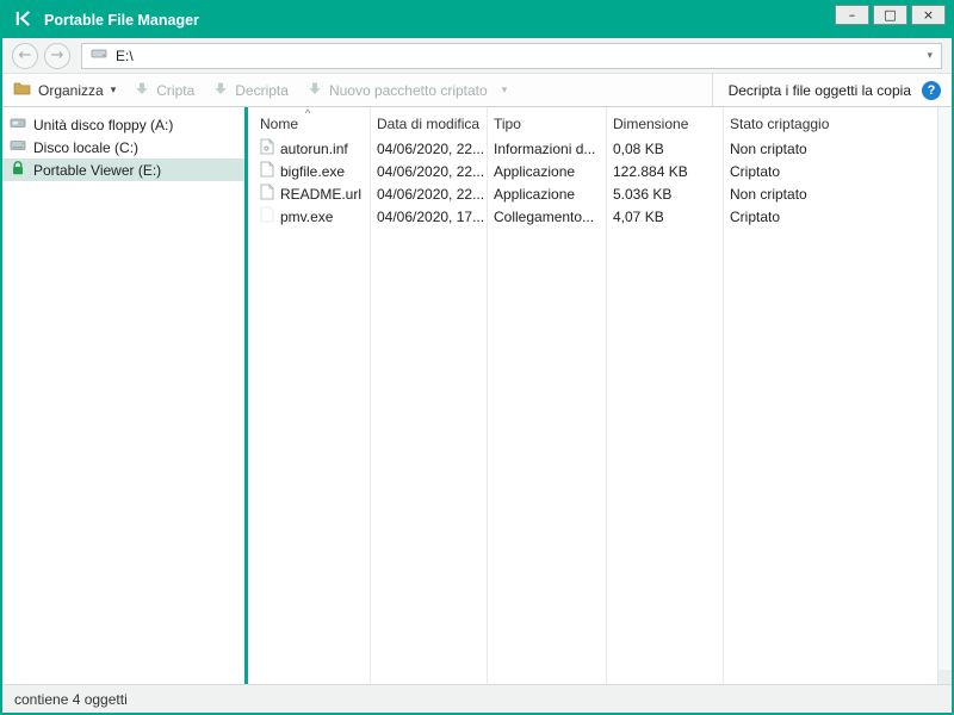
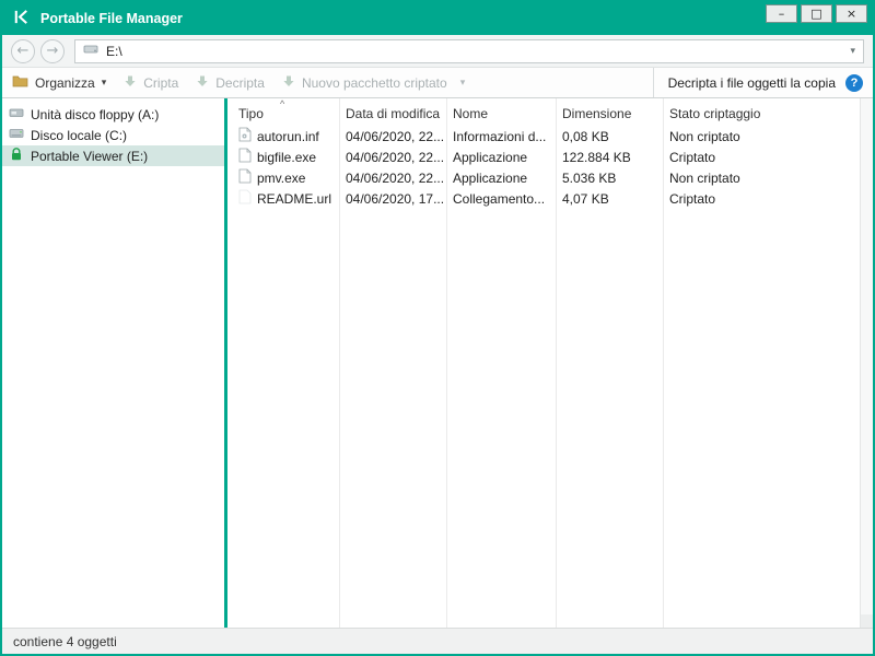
  Portable File Manager
  –
  □
  ×
  ←
  →
  E:\
  ▾
  Organizza
  ▾
  Cripta
  Decripta
  Nuovo pacchetto criptato
  ▾
  Decripta i file oggetti la copia
  ?
  Unità disco floppy (A:)
  Disco locale (C:)
  Portable Viewer (E:)
  ^
- Nome
+ Tipo
  Data di modifica
- Tipo
+ Nome
  Dimensione
  Stato criptaggio
  autorun.inf
  04/06/2020, 22...
  Informazioni d...
  0,08 KB
  Non criptato
  bigfile.exe
  04/06/2020, 22...
  Applicazione
  122.884 KB
  Criptato
- README.url
+ pmv.exe
  04/06/2020, 22...
  Applicazione
  5.036 KB
  Non criptato
- pmv.exe
+ README.url
  04/06/2020, 17...
  Collegamento...
  4,07 KB
  Criptato
  contiene 4 oggetti
